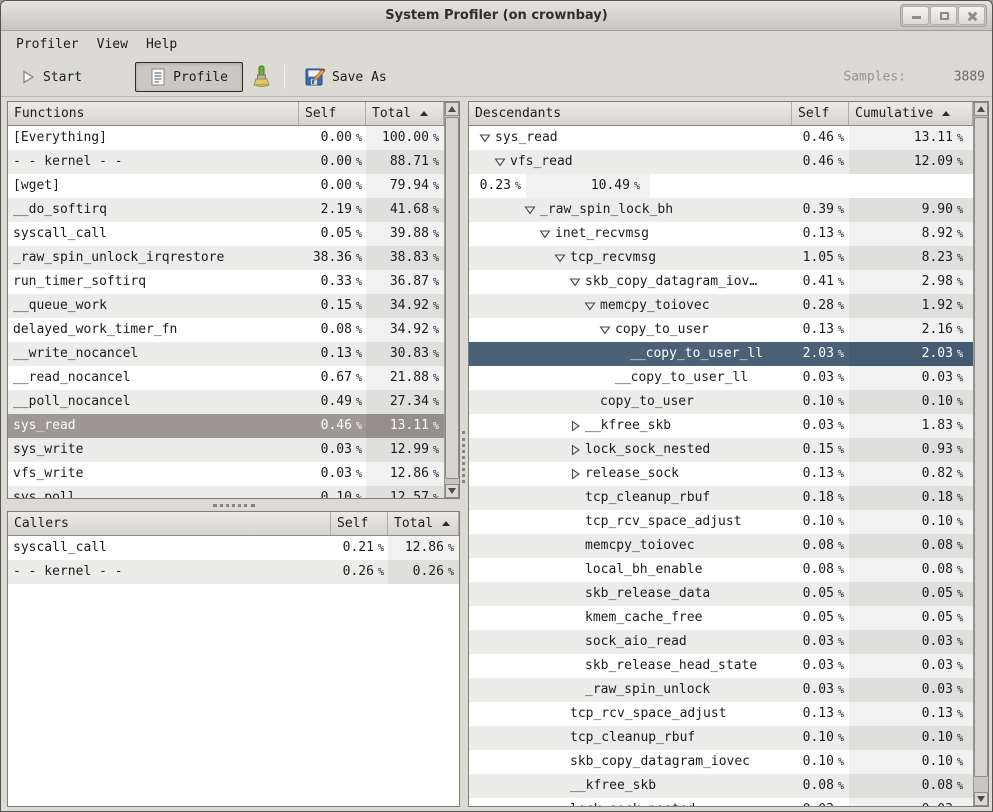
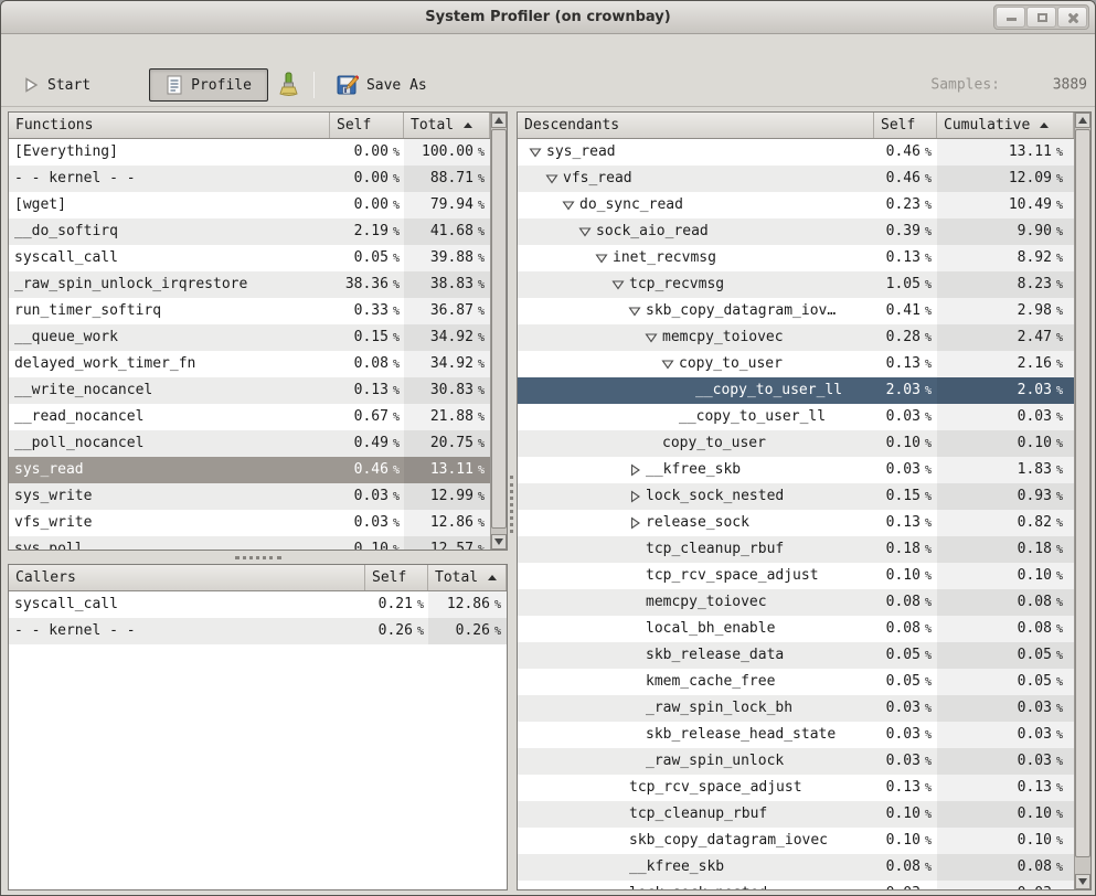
  System Profiler (on crownbay)
- Profiler
- View
- Help
  Start
  Profile
  Save As
  Samples:
  3889
  Functions
  Self
  Total
  [Everything]
  0.00 %
  100.00 %
  - - kernel - -
  0.00 %
  88.71 %
  [wget]
  0.00 %
  79.94 %
  __do_softirq
  2.19 %
  41.68 %
  syscall_call
  0.05 %
  39.88 %
  _raw_spin_unlock_irqrestore
  38.36 %
  38.83 %
  run_timer_softirq
  0.33 %
  36.87 %
  __queue_work
  0.15 %
  34.92 %
  delayed_work_timer_fn
  0.08 %
  34.92 %
  __write_nocancel
  0.13 %
  30.83 %
  __read_nocancel
  0.67 %
  21.88 %
  __poll_nocancel
  0.49 %
- 27.34 %
+ 20.75 %
  sys_read
  0.46 %
  13.11 %
  sys_write
  0.03 %
  12.99 %
  vfs_write
  0.03 %
  12.86 %
  sys_poll
  0.10
  12.57
  Callers
  Self
  Total
  syscall_call
  0.21 %
  12.86 %
  - - kernel - -
  0.26 %
  0.26 %
  Descendants
  Self
  Cumulative
  sys_read
  0.46 %
  13.11 %
  vfs_read
  0.46 %
  12.09 %
+ do_sync_read
  0.23 %
  10.49 %
- _raw_spin_lock_bh
+ sock_aio_read
  0.39 %
  9.90 %
  inet_recvmsg
  0.13 %
  8.92 %
  tcp_recvmsg
  1.05 %
  8.23 %
  skb_copy_datagram_iov…
  0.41 %
  2.98 %
  memcpy_toiovec
  0.28 %
- 1.92 %
+ 2.47 %
  copy_to_user
  0.13 %
  2.16 %
  __copy_to_user_ll
  2.03 %
  2.03 %
  __copy_to_user_ll
  0.03 %
  0.03 %
  copy_to_user
  0.10 %
  0.10 %
  __kfree_skb
  0.03 %
  1.83 %
  lock_sock_nested
  0.15 %
  0.93 %
  release_sock
  0.13 %
  0.82 %
  tcp_cleanup_rbuf
  0.18 %
  0.18 %
  tcp_rcv_space_adjust
  0.10 %
  0.10 %
  memcpy_toiovec
  0.08 %
  0.08 %
  local_bh_enable
  0.08 %
  0.08 %
  skb_release_data
  0.05 %
  0.05 %
  kmem_cache_free
  0.05 %
  0.05 %
- sock_aio_read
+ _raw_spin_lock_bh
  0.03 %
  0.03 %
  skb_release_head_state
  0.03 %
  0.03 %
  _raw_spin_unlock
  0.03 %
  0.03 %
  tcp_rcv_space_adjust
  0.13 %
  0.13 %
  tcp_cleanup_rbuf
  0.10 %
  0.10 %
  skb_copy_datagram_iovec
  0.10 %
  0.10 %
  __kfree_skb
  0.08 %
  0.08 %
